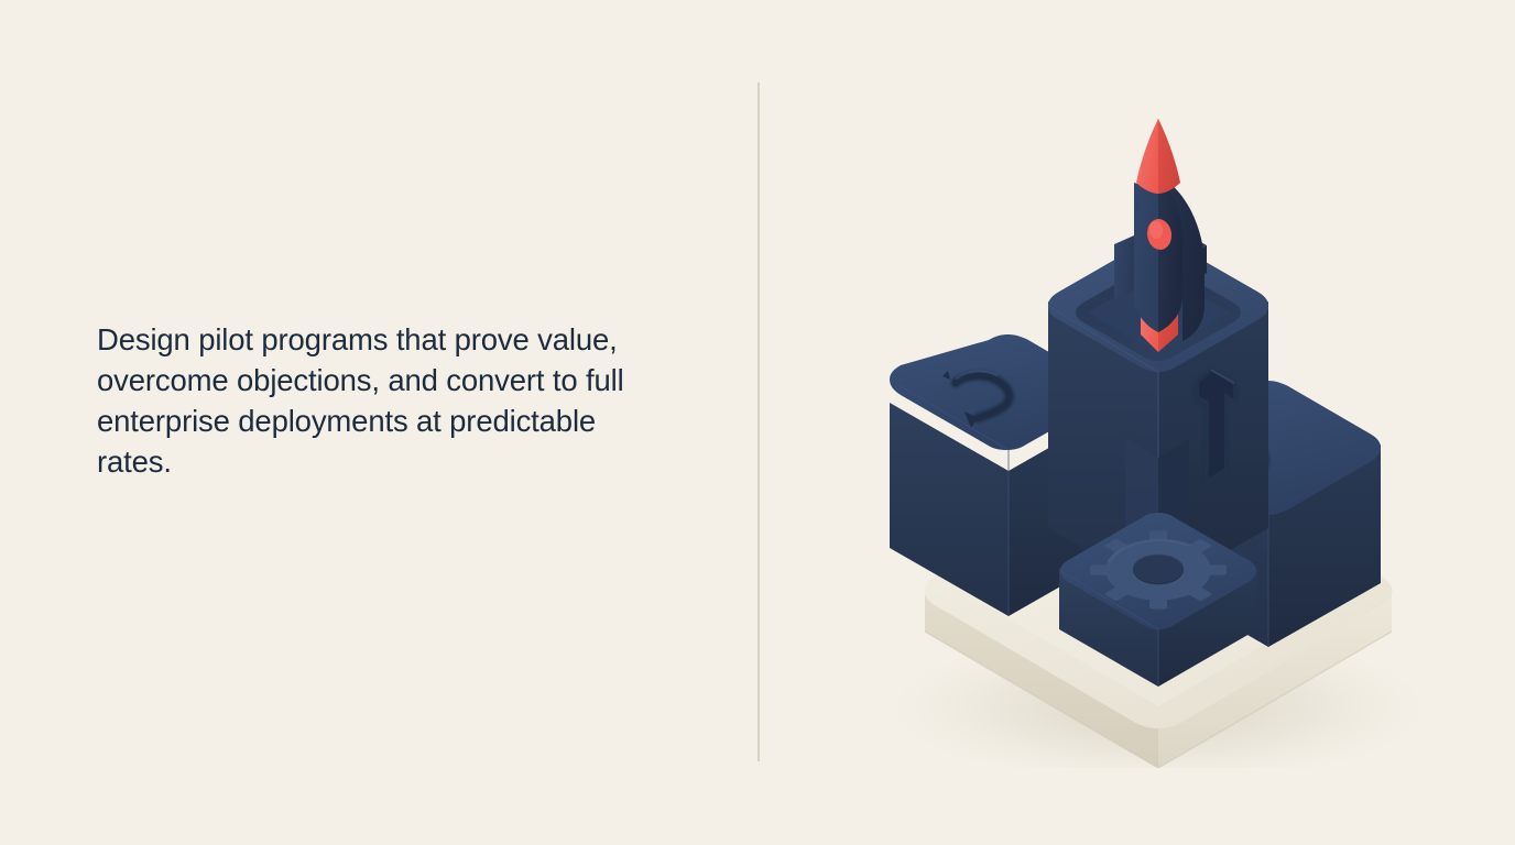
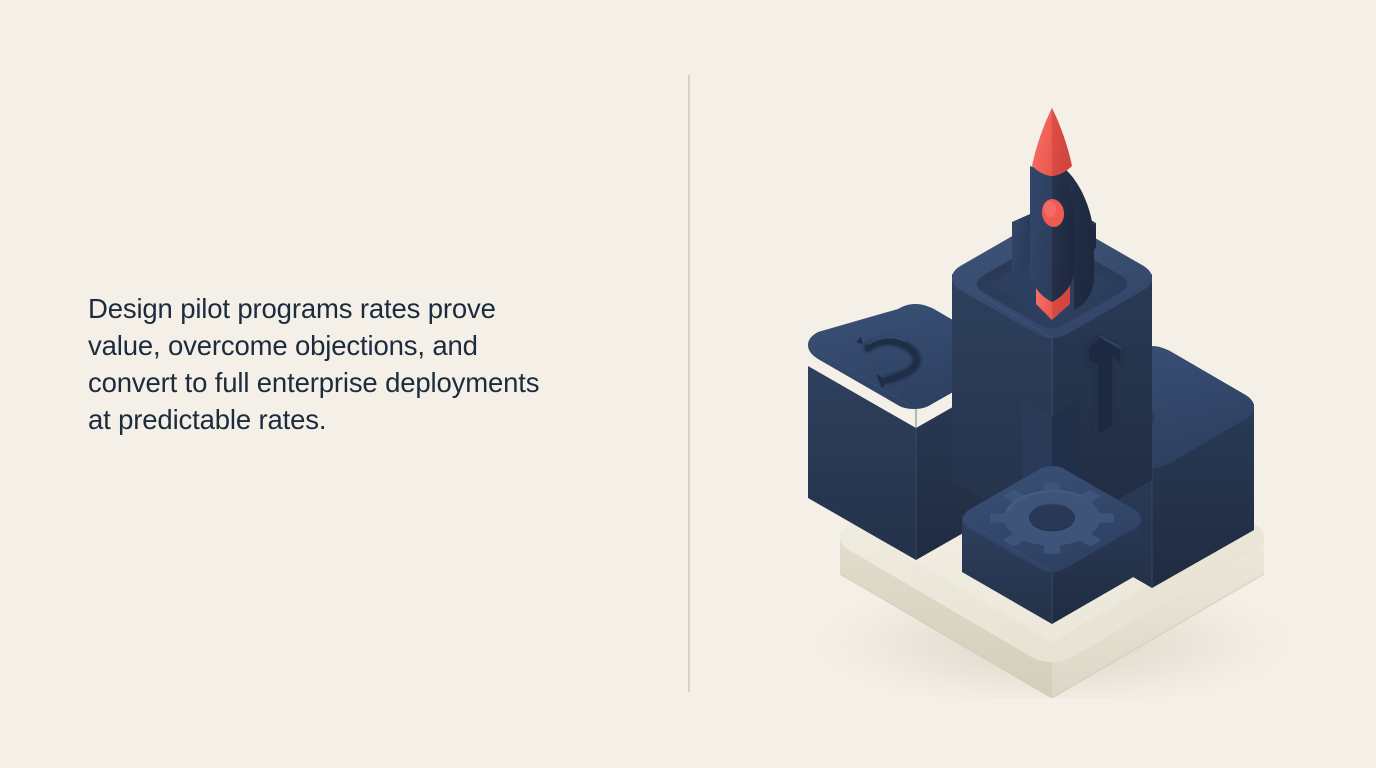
- Design pilot programs that prove value, overcome objections, and convert to full enterprise deployments at predictable rates.
+ Design pilot programs rates prove value, overcome objections, and convert to full enterprise deployments at predictable rates.
